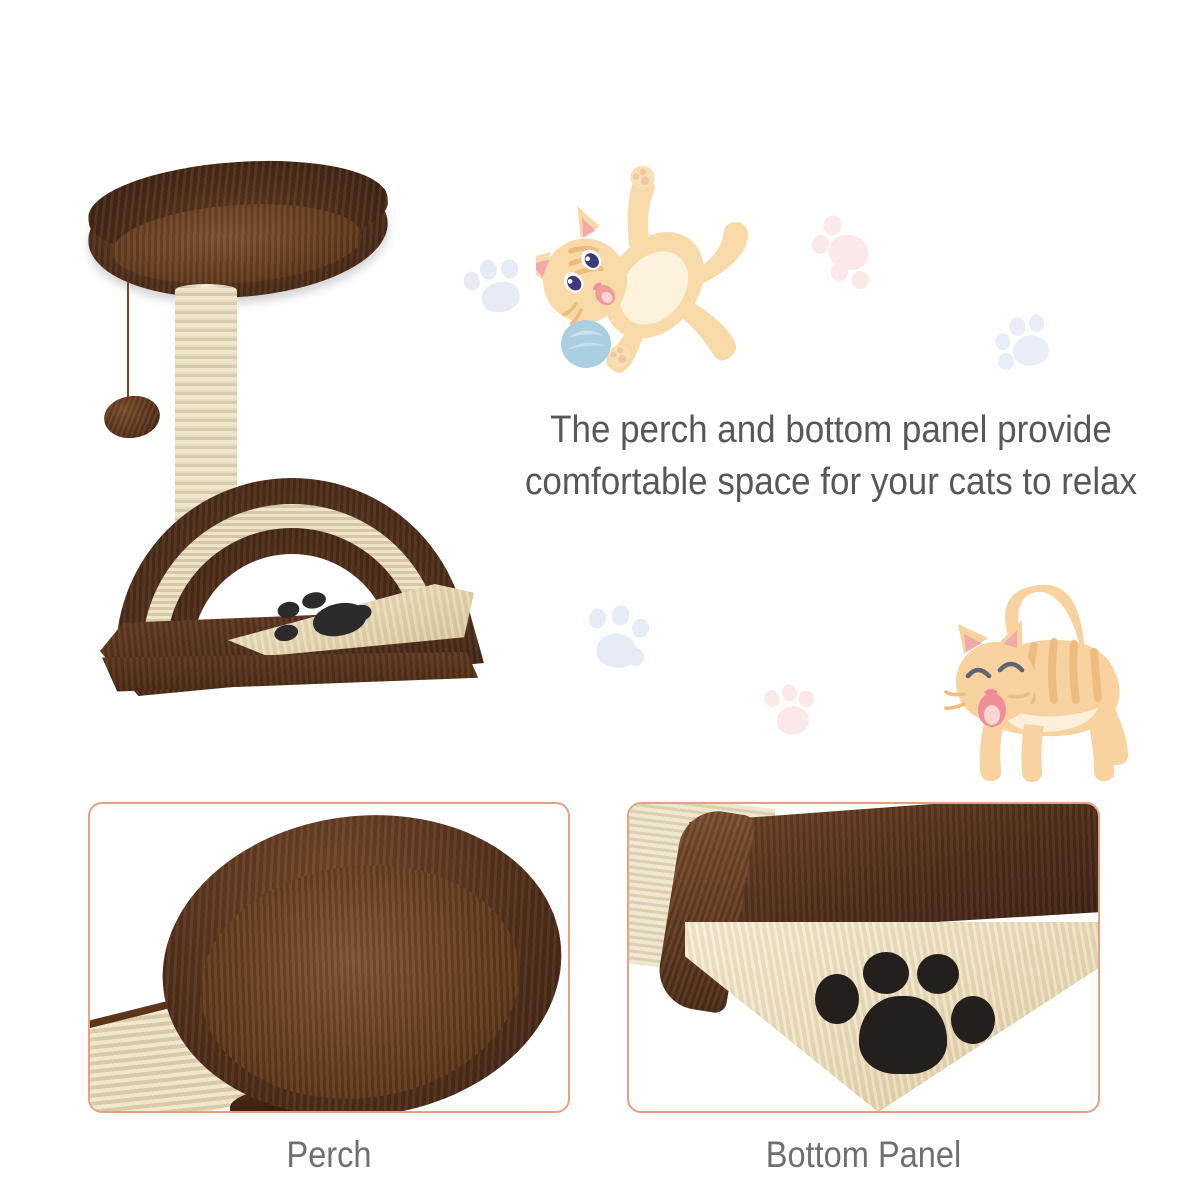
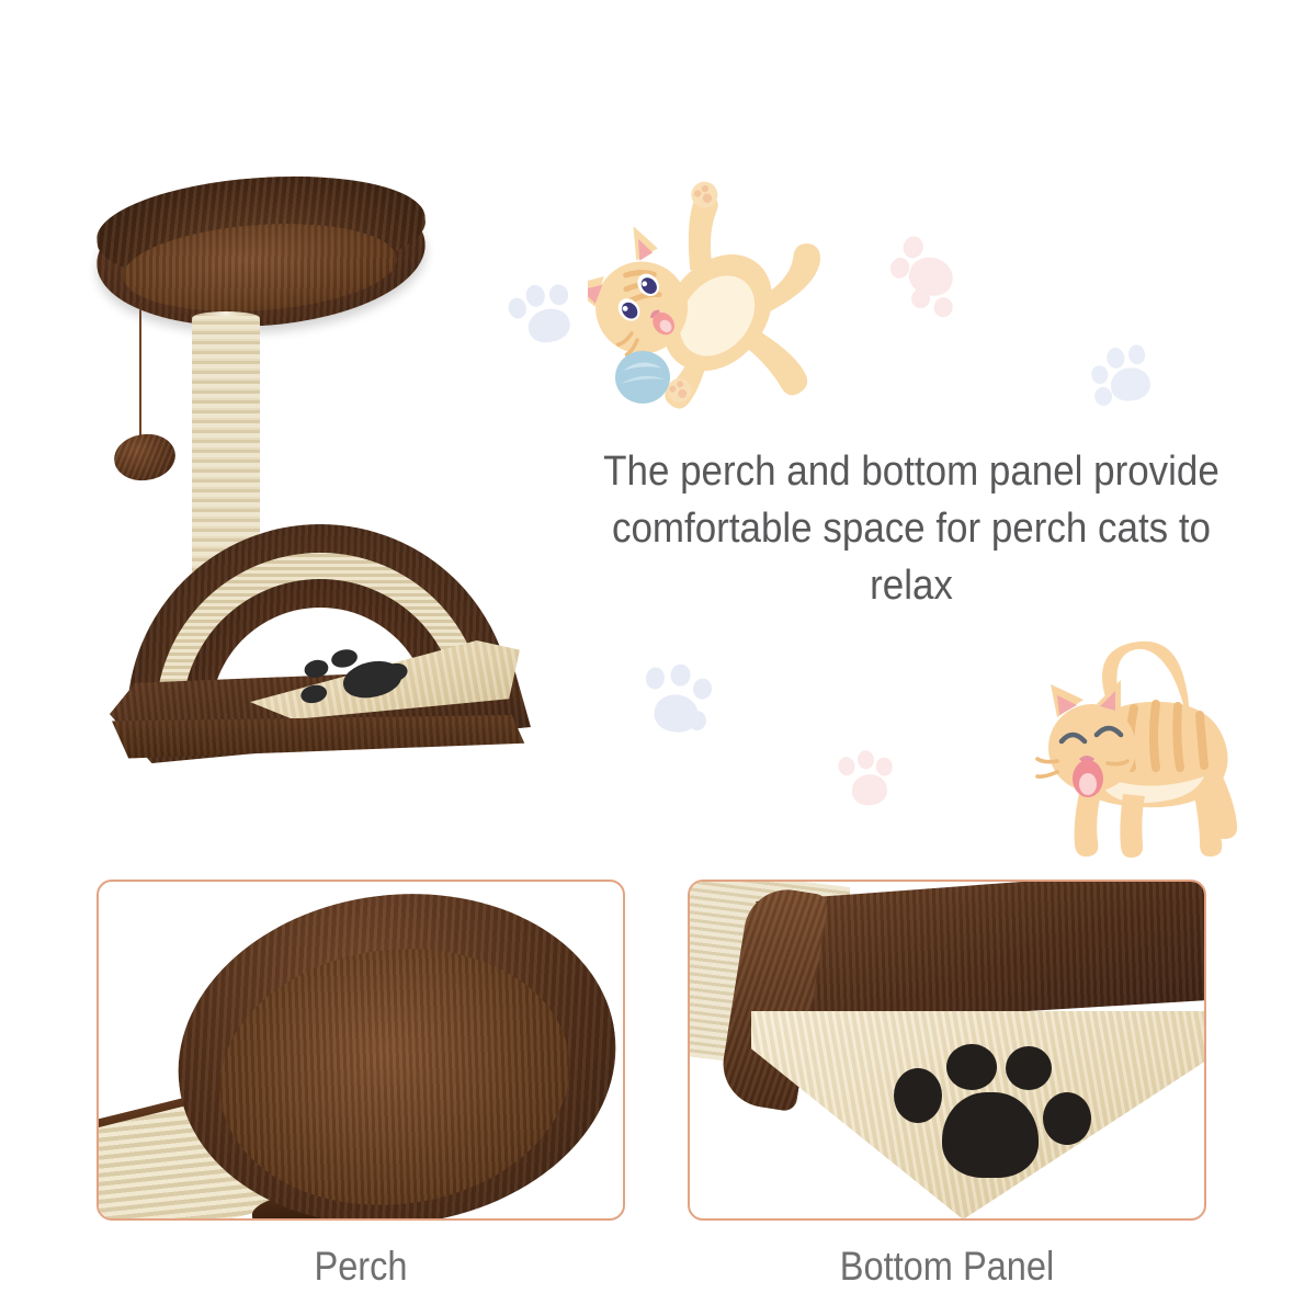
- The perch and bottom panel provide comfortable space for your cats to relax
+ The perch and bottom panel provide comfortable space for perch cats to relax
  Perch
  Bottom Panel
